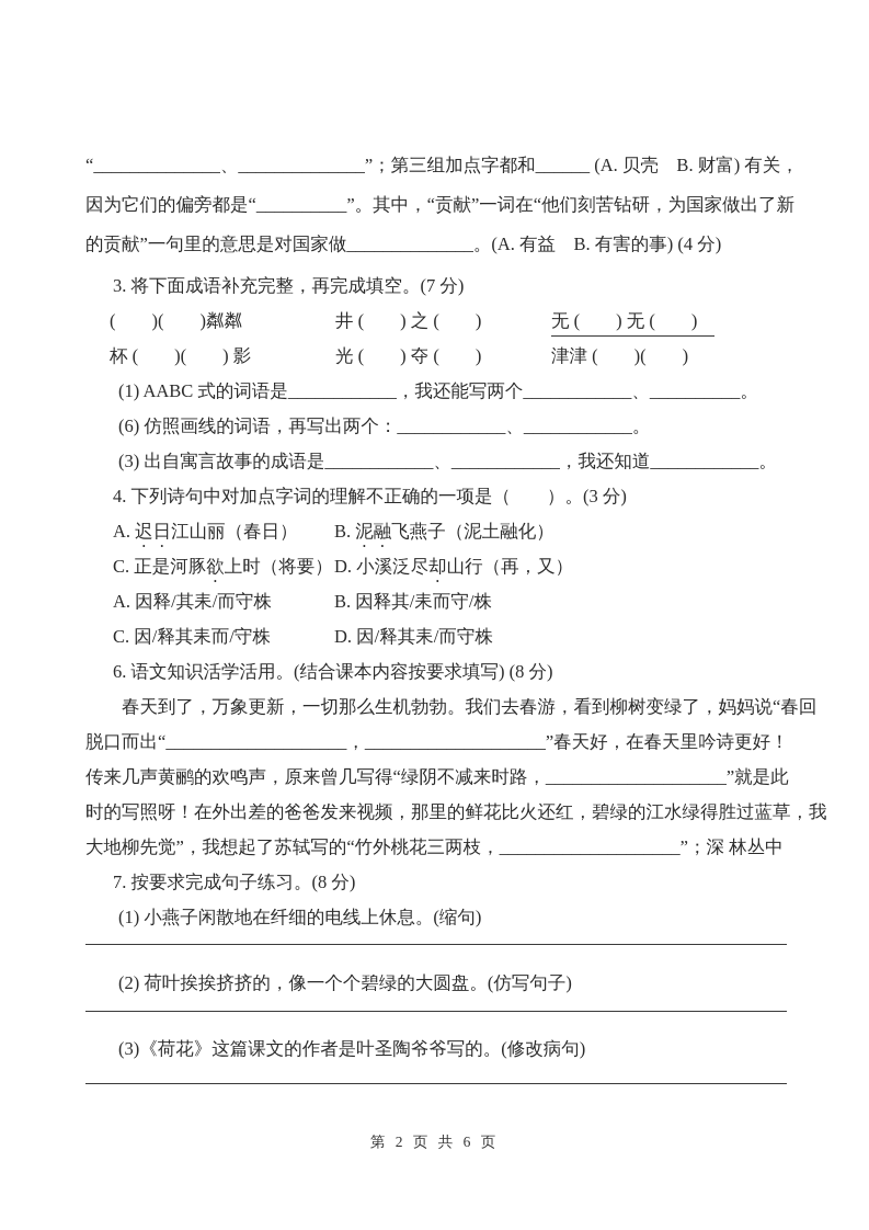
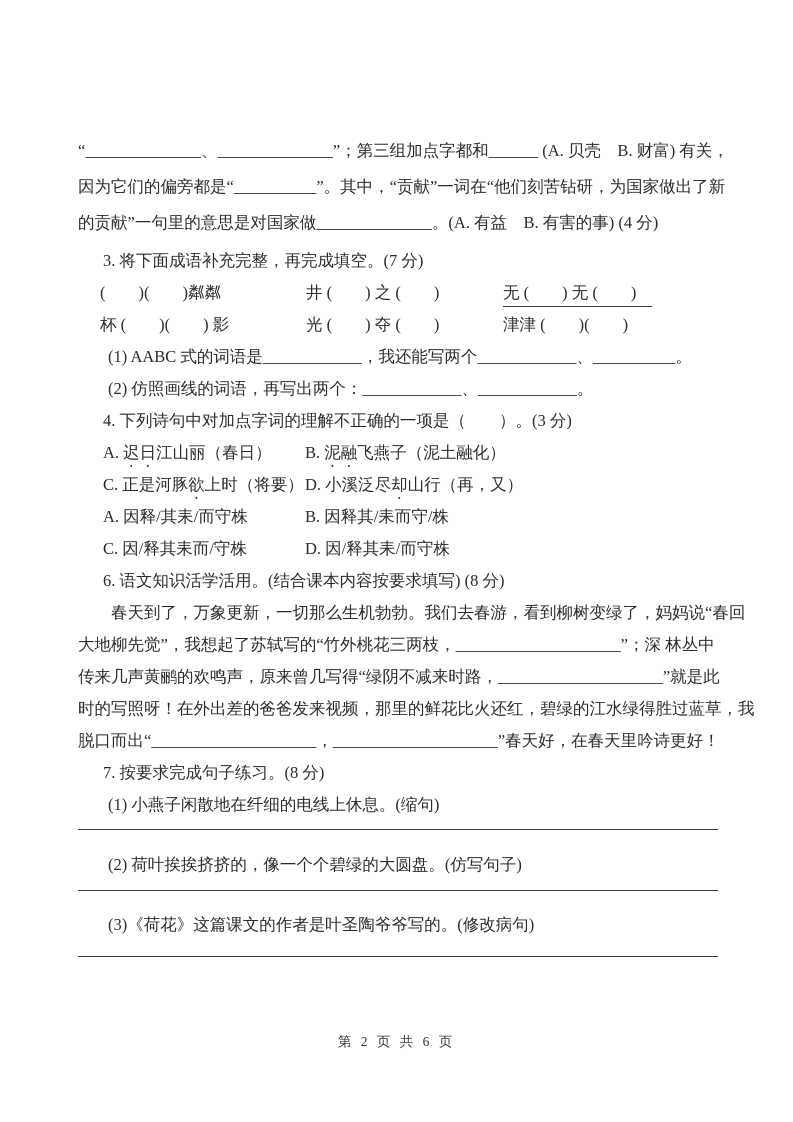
  “______________、______________”；第三组加点字都和______ (A. 贝壳 B. 财富) 有关，
  因为它们的偏旁都是“__________”。其中，“贡献”一词在“他们刻苦钻研，为国家做出了新
  的贡献”一句里的意思是对国家做______________。(A. 有益 B. 有害的事) (4 分)
  3. 将下面成语补充完整，再完成填空。(7 分)
  ( )( )粼粼
  井 ( ) 之 ( )
  无 ( ) 无 ( )
  杯 ( )( ) 影
  光 ( ) 夺 ( )
  津津 ( )( )
  (1) AABC 式的词语是____________，我还能写两个____________、__________。
- (6) 仿照画线的词语，再写出两个：____________、____________。
+ (2) 仿照画线的词语，再写出两个：____________、____________。
- (3) 出自寓言故事的成语是____________、____________，我还知道____________。
  4. 下列诗句中对加点字词的理解不正确的一项是（ ）。(3 分)
  A. 迟日江山丽（春日）
  B. 泥融飞燕子（泥土融化）
  C. 正是河豚欲上时（将要）
  D. 小溪泛尽却山行（再，又）
  A. 因释/其耒/而守株
  B. 因释其/耒而守/株
  C. 因/释其耒而/守株
  D. 因/释其耒/而守株
  6. 语文知识活学活用。(结合课本内容按要求填写) (8 分)
  春天到了，万象更新，一切那么生机勃勃。我们去春游，看到柳树变绿了，妈妈说“春回
- 脱口而出“____________________，____________________”春天好，在春天里吟诗更好！
+ 大地柳先觉”，我想起了苏轼写的“竹外桃花三两枝，____________________”；深 林丛中
  传来几声黄鹂的欢鸣声，原来曾几写得“绿阴不减来时路，____________________”就是此
  时的写照呀！在外出差的爸爸发来视频，那里的鲜花比火还红，碧绿的江水绿得胜过蓝草，我
- 大地柳先觉”，我想起了苏轼写的“竹外桃花三两枝，____________________”；深 林丛中
+ 脱口而出“____________________，____________________”春天好，在春天里吟诗更好！
  7. 按要求完成句子练习。(8 分)
  (1) 小燕子闲散地在纤细的电线上休息。(缩句)
  (2) 荷叶挨挨挤挤的，像一个个碧绿的大圆盘。(仿写句子)
  (3)《荷花》这篇课文的作者是叶圣陶爷爷写的。(修改病句)
  第 2 页 共 6 页
